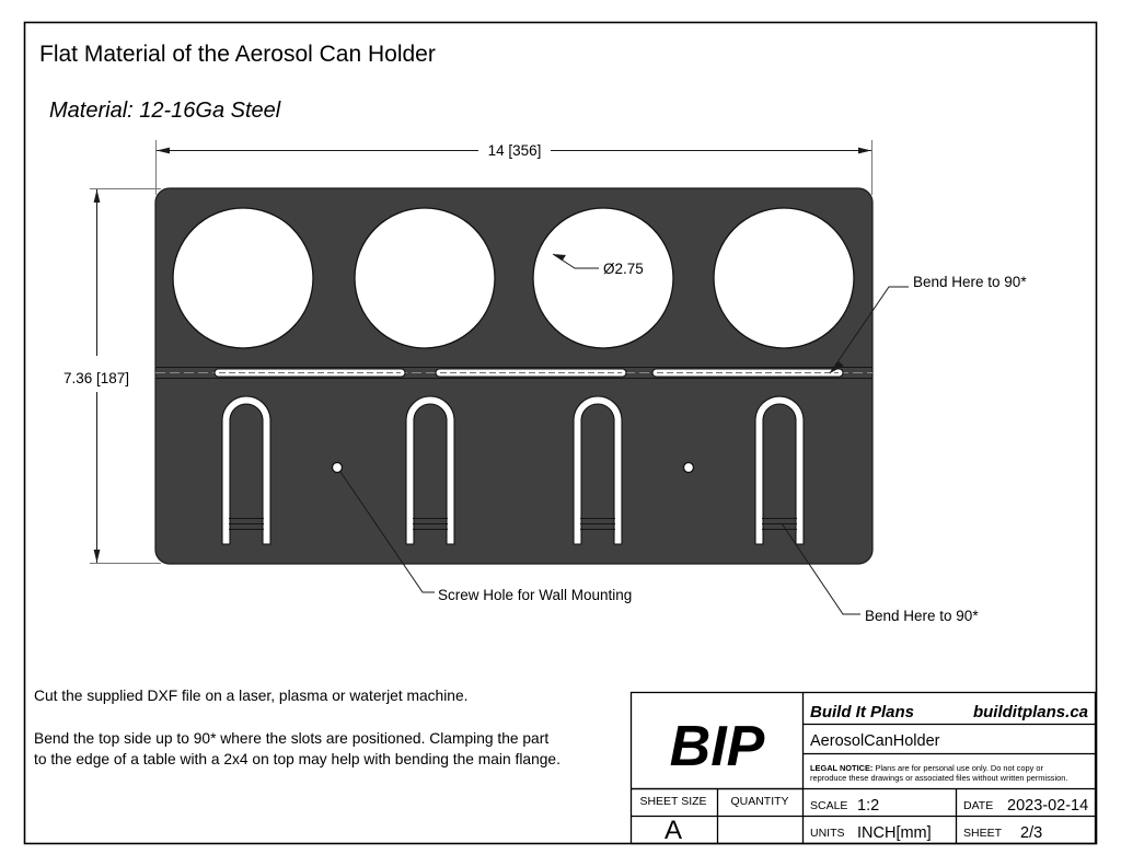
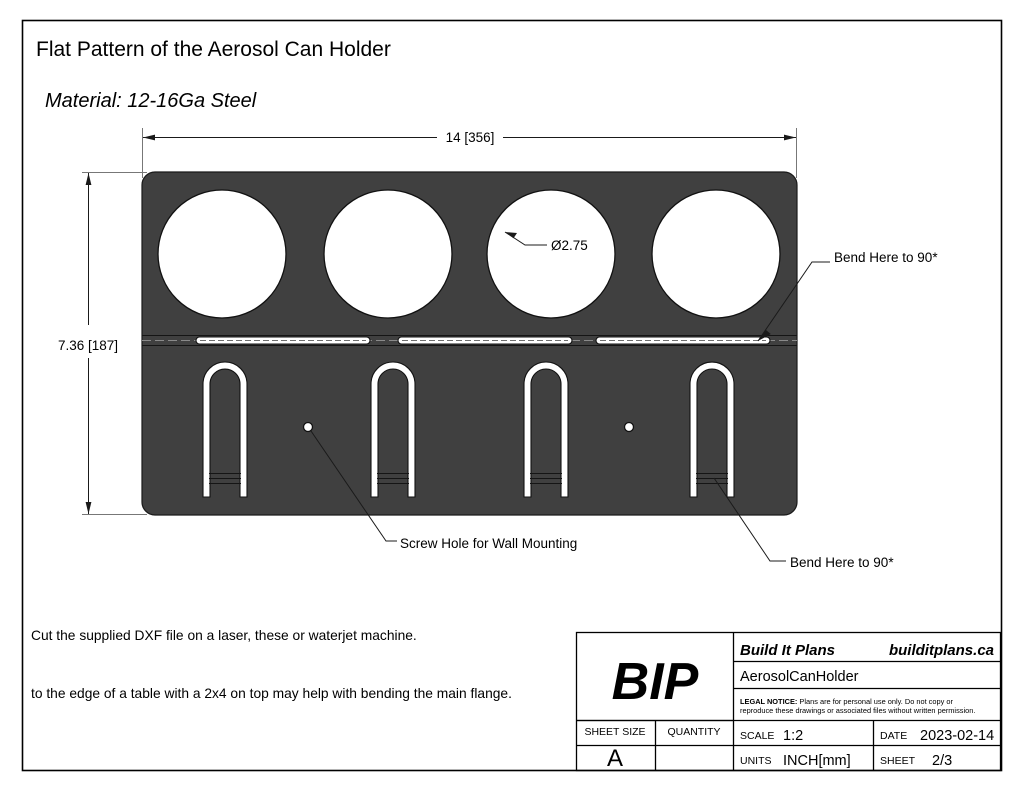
- Flat Material of the Aerosol Can Holder
+ Flat Pattern of the Aerosol Can Holder
  Material: 12-16Ga Steel
  14 [356]
  7.36 [187]
  Ø2.75
  Bend Here to 90*
  Bend Here to 90*
  Screw Hole for Wall Mounting
- Cut the supplied DXF file on a laser, plasma or waterjet machine.
+ Cut the supplied DXF file on a laser, these or waterjet machine.
- Bend the top side up to 90* where the slots are positioned. Clamping the part
  to the edge of a table with a 2x4 on top may help with bending the main flange.
  BIP
  Build It Plans
  builditplans.ca
  AerosolCanHolder
  LEGAL NOTICE: Plans are for personal use only. Do not copy or
  reproduce these drawings or associated files without written permission.
  SHEET SIZE
  A
  QUANTITY
  SCALE
  1:2
  UNITS
  INCH[mm]
  DATE
  2023-02-14
  SHEET
  2/3
